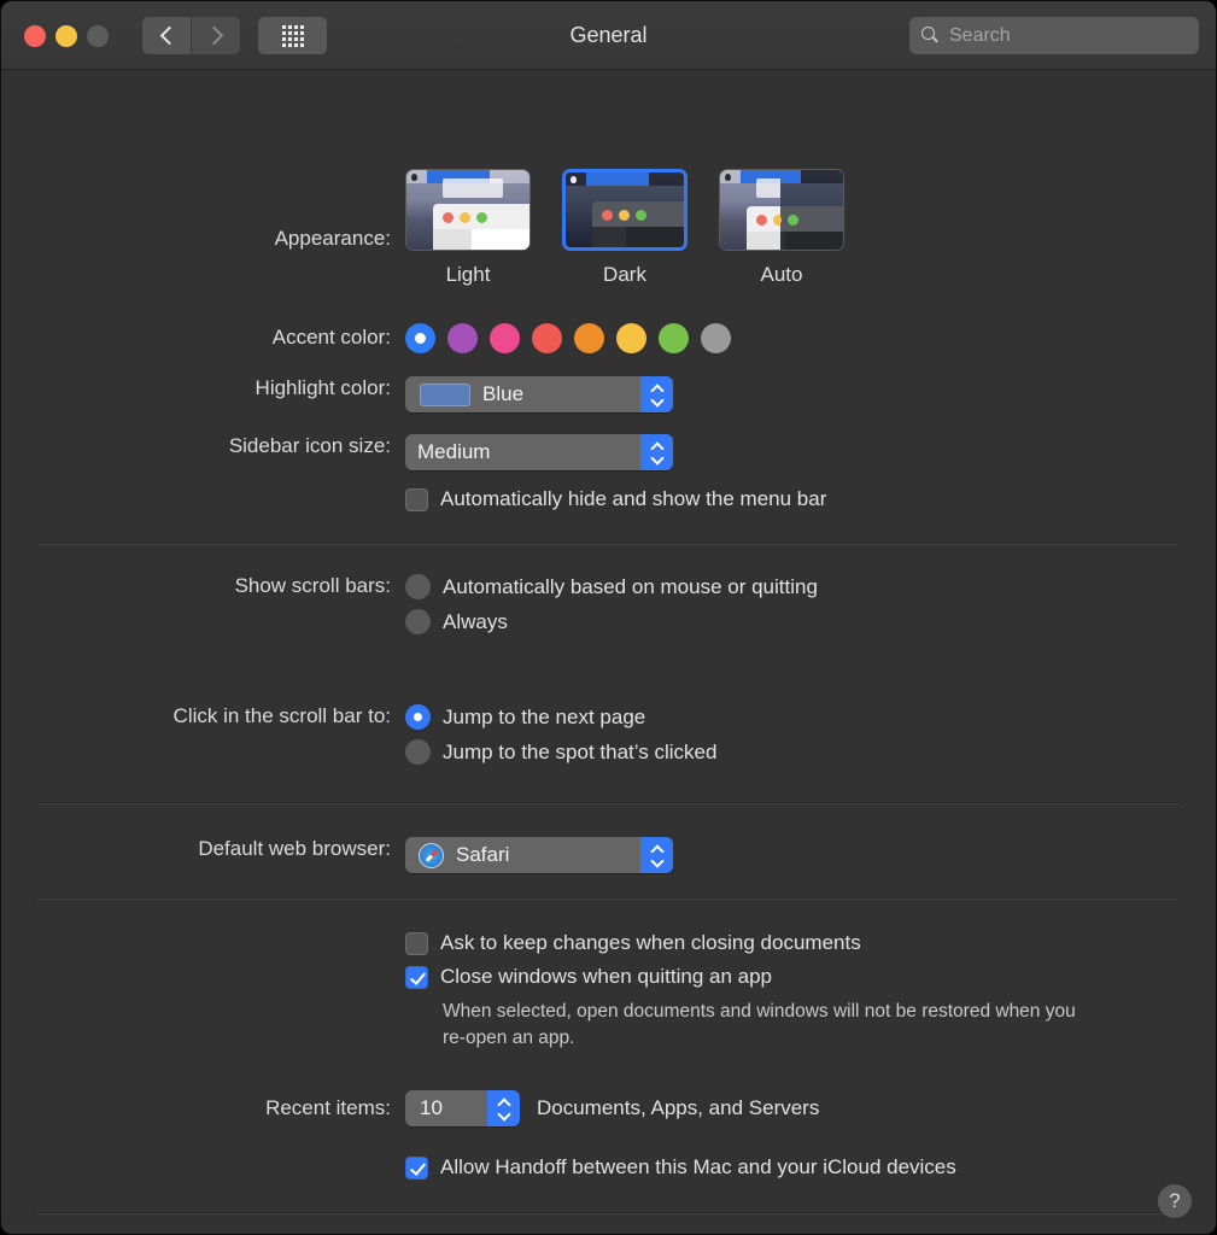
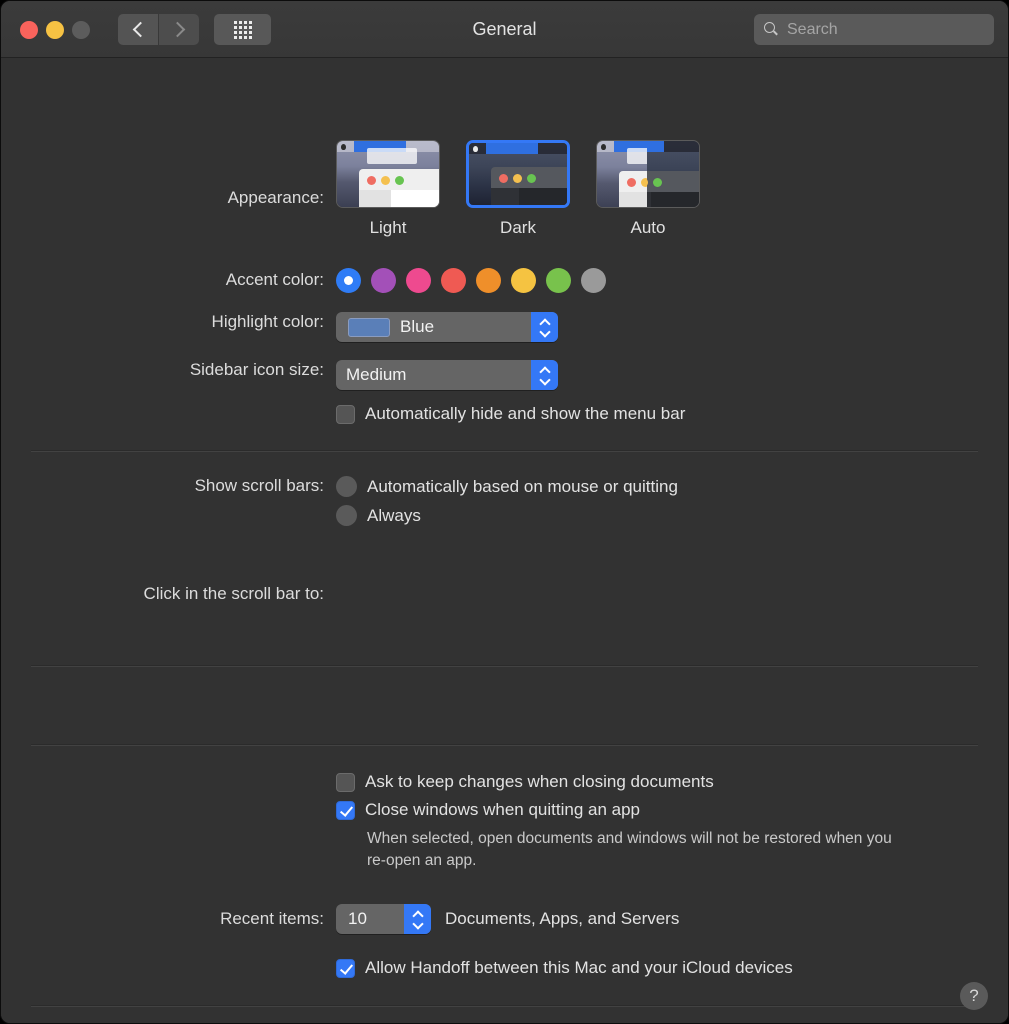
  General
  Search
  Appearance:
  Light
  Dark
  Auto
  Accent color:
  Highlight color:
  Blue
  Sidebar icon size:
  Medium
  Automatically hide and show the menu bar
  Show scroll bars:
  Automatically based on mouse or quitting
  Always
  Click in the scroll bar to:
- Jump to the next page
- Jump to the spot that’s clicked
- Default web browser:
- Safari
  Ask to keep changes when closing documents
  Close windows when quitting an app
  When selected, open documents and windows will not be restored when you re-open an app.
  Recent items:
  10
  Documents, Apps, and Servers
  Allow Handoff between this Mac and your iCloud devices
  ?
